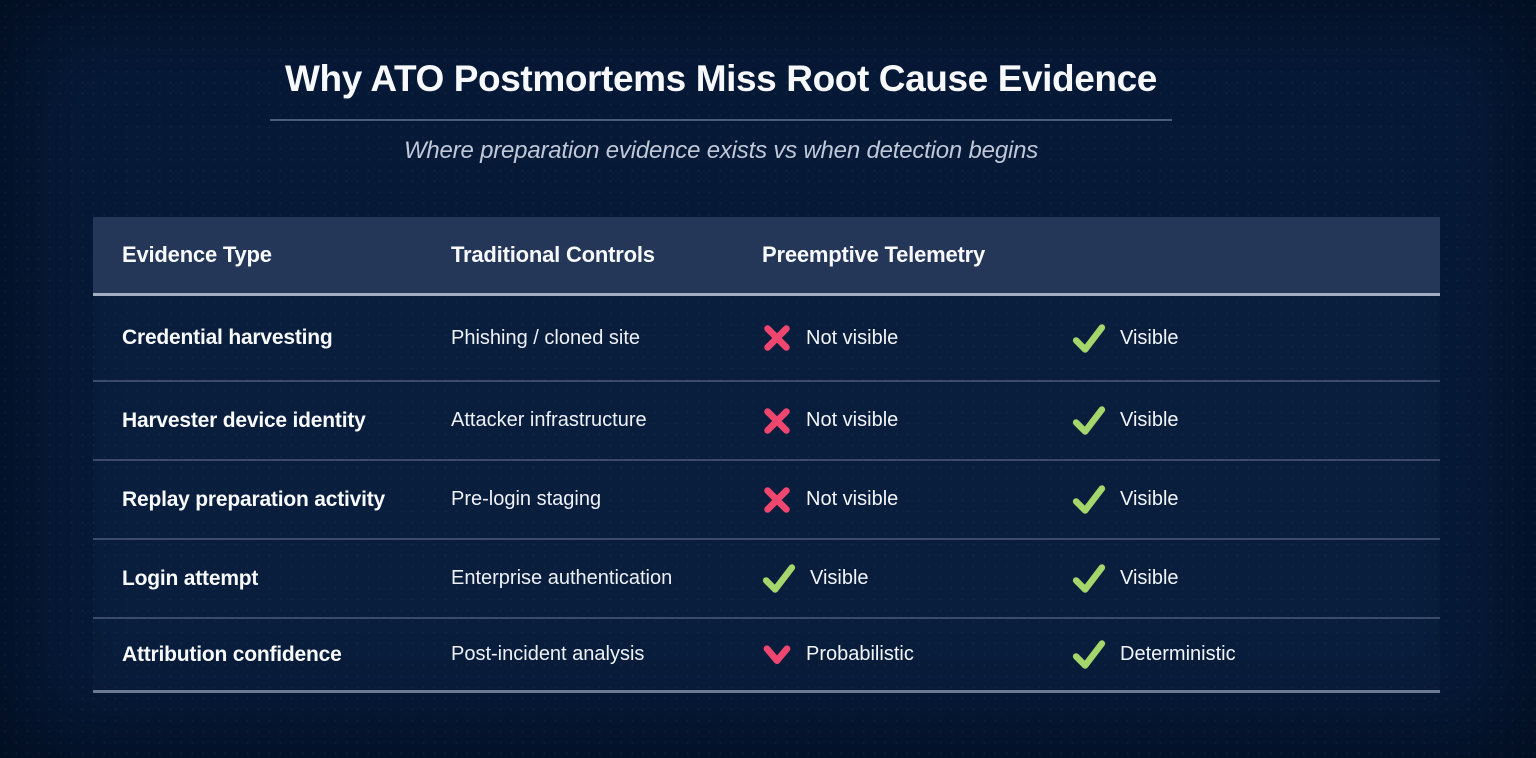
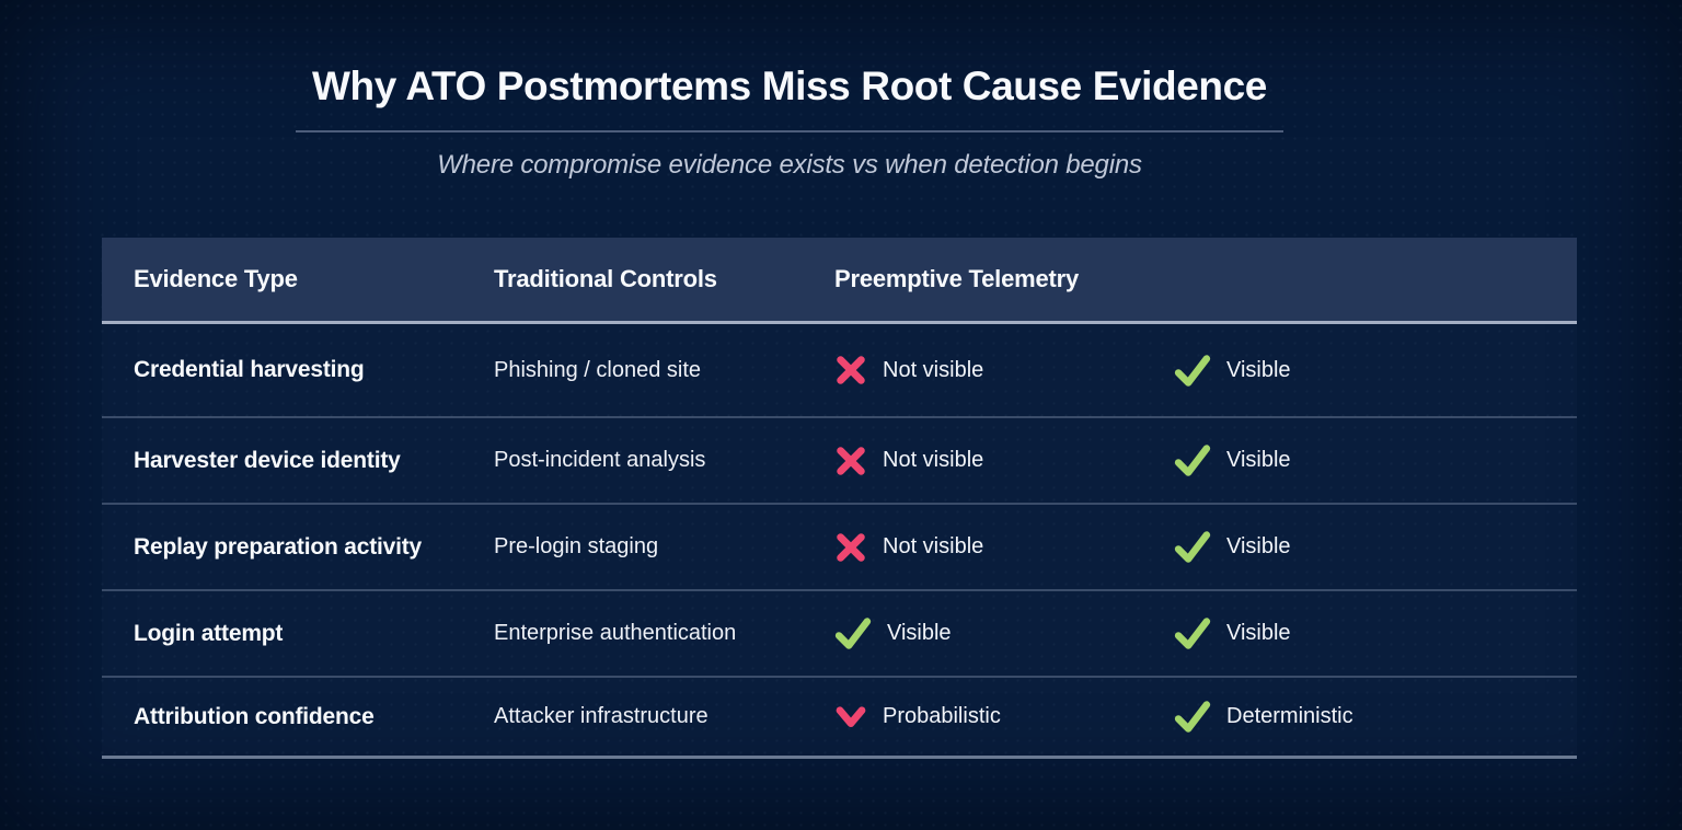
  Why ATO Postmortems Miss Root Cause Evidence
- Where preparation evidence exists vs when detection begins
+ Where compromise evidence exists vs when detection begins
  Evidence Type
  Traditional Controls
  Preemptive Telemetry
  Credential harvesting
  Phishing / cloned site
  Not visible
  Visible
  Harvester device identity
- Attacker infrastructure
+ Post-incident analysis
  Not visible
  Visible
  Replay preparation activity
  Pre-login staging
  Not visible
  Visible
  Login attempt
  Enterprise authentication
  Visible
  Visible
  Attribution confidence
- Post-incident analysis
+ Attacker infrastructure
  Probabilistic
  Deterministic
